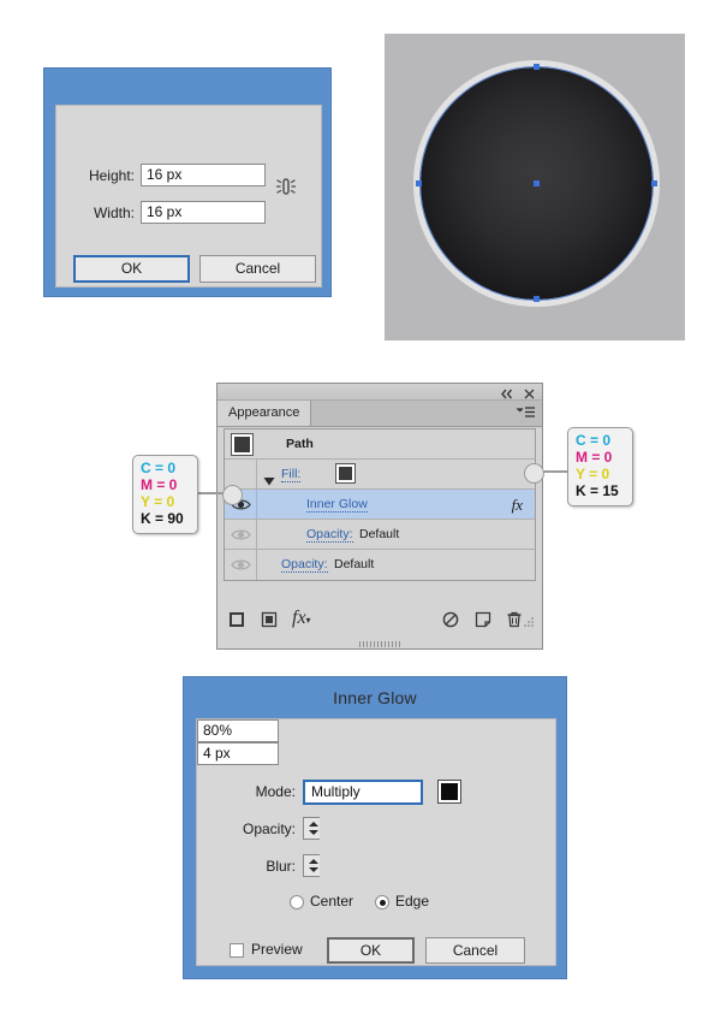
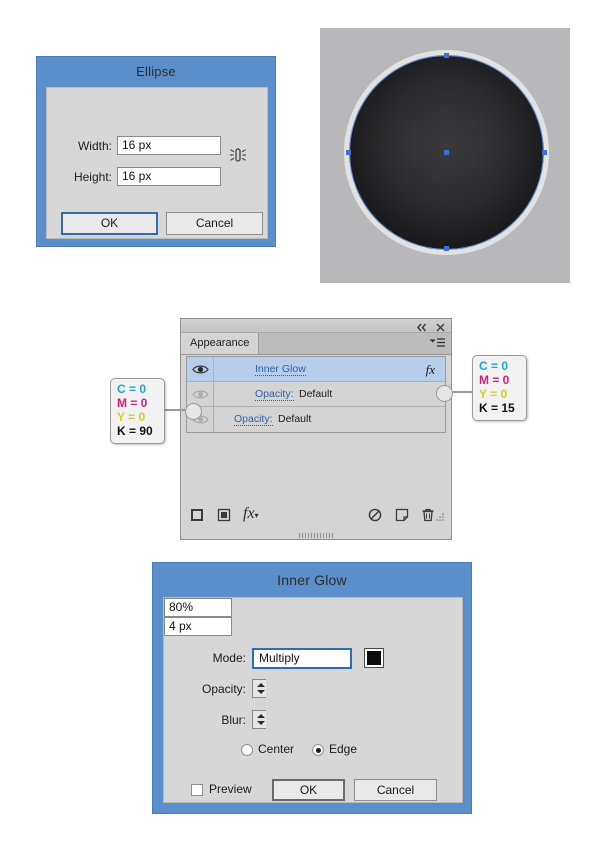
+ Ellipse
- Height:
+ Width:
  16 px
- Width:
+ Height:
  16 px
  OK
  Cancel
  Appearance
- Path
- Fill:
  Inner Glow
  fx
  Opacity:
  Default
  Opacity:
  Default
  fx▾
  C = 0
  M = 0
  Y = 0
  K = 90
  C = 0
  M = 0
  Y = 0
  K = 15
  Inner Glow
  Mode:
  Multiply
  Opacity:
  80%
  Blur:
  4 px
  Center
  Edge
  Preview
  OK
  Cancel
